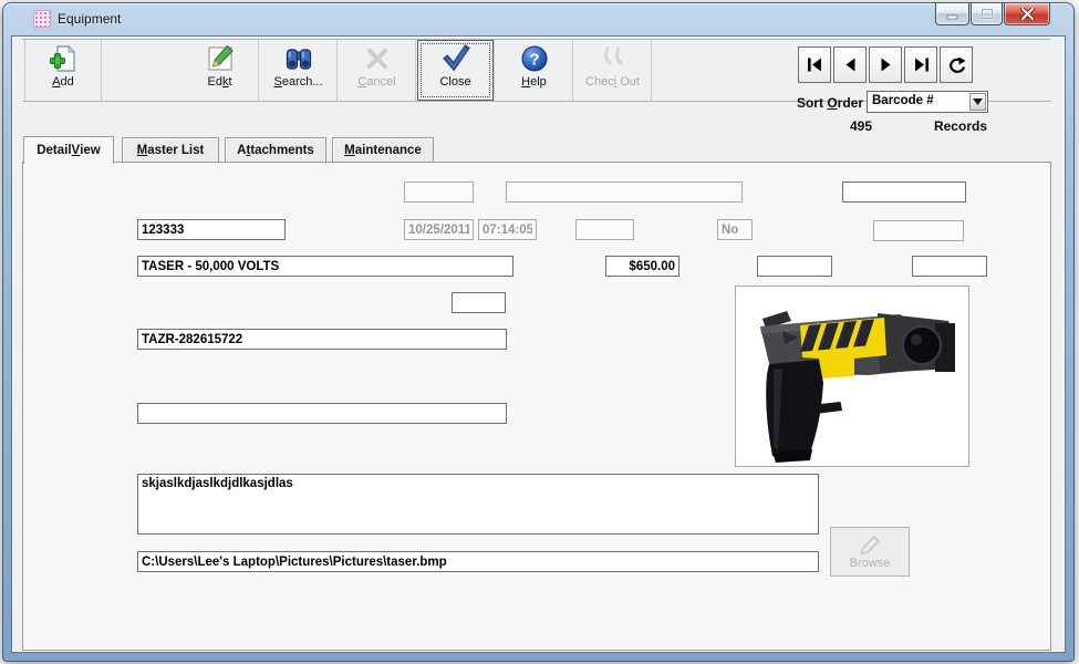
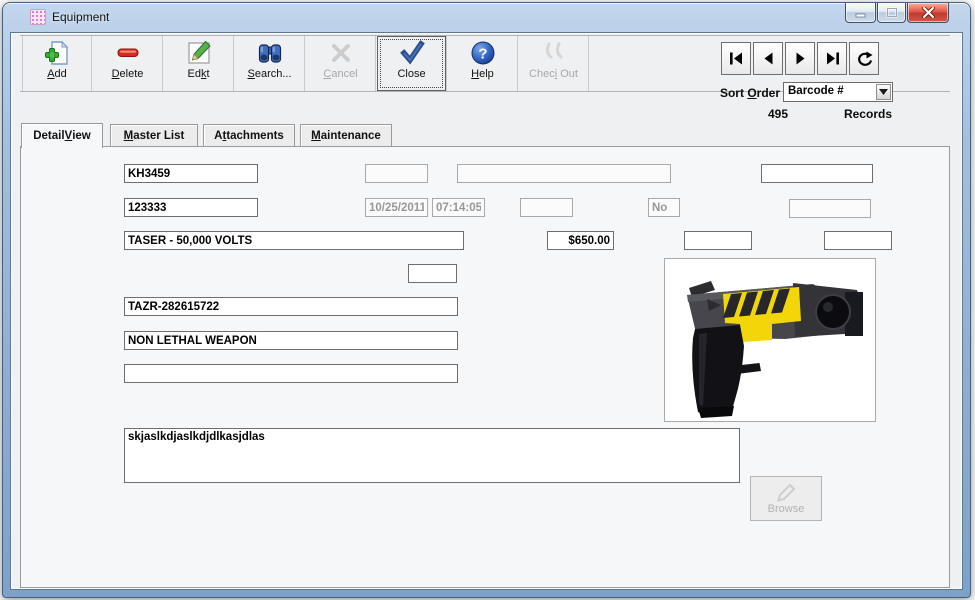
  Equipment
  Add
+ Delete
  Edkt
  Search...
  Cancel
  Close
  ?
  Help
  Checi Out
  Sort Order
  Barcode #
  495
  Records
  Detail
  V
  iew
  M
  aster List
  A
  t
  tachments
  M
  aintenance
+ KH3459
  123333
  10/25/2011
  07:14:05
  No
  TASER - 50,000 VOLTS
  $650.00
  TAZR-282615722
+ NON LETHAL WEAPON
  skjaslkdjaslkdjdlkasjdlas
- C:\Users\Lee's Laptop\Pictures\Pictures\taser.bmp
  Browse
